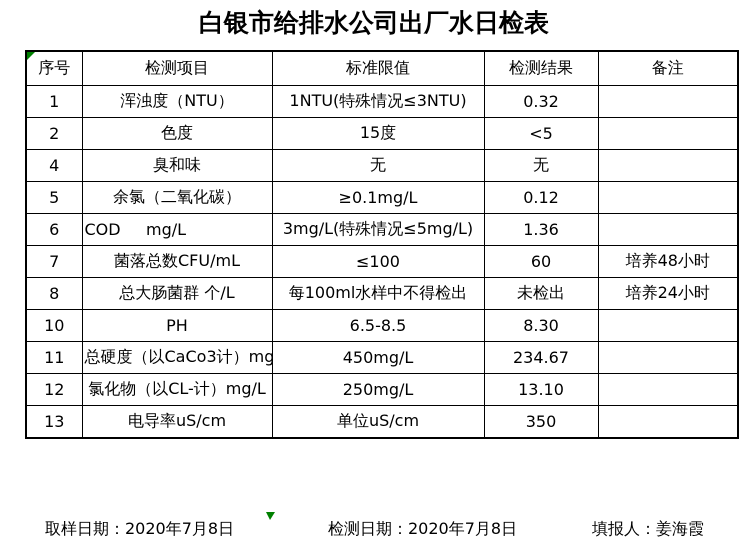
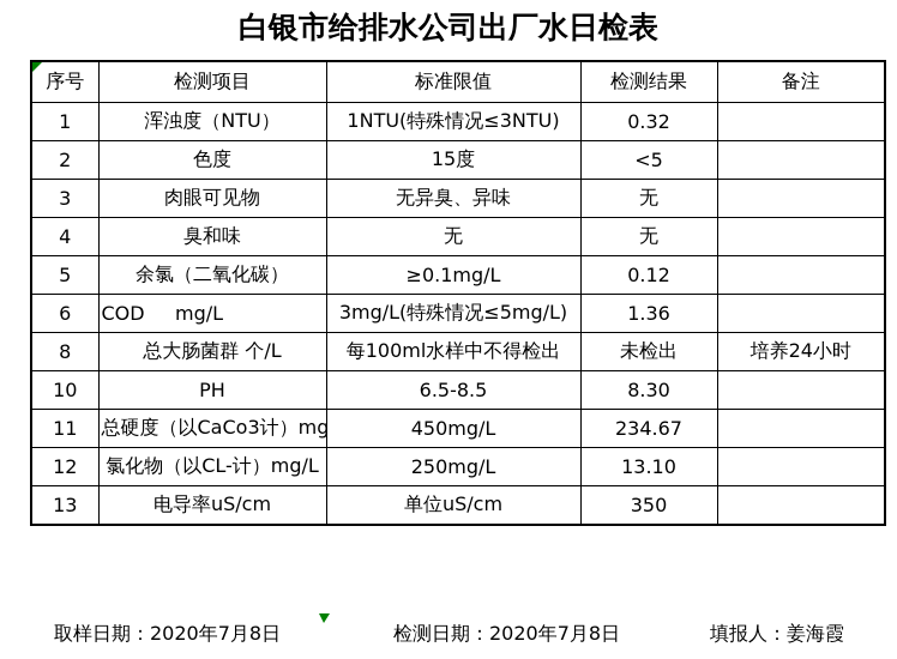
  白银市给排水公司出厂水日检表
  序号	检测项目	标准限值	检测结果	备注
  1	浑浊度（NTU）	1NTU(特殊情况≤3NTU)	0.32
  2	色度	15度	<5
+ 3	肉眼可见物	无异臭、异味	无
  4	臭和味	无	无
  5	余氯（二氧化碳）	≥0.1mg/L	0.12
  6	COD mg/L	3mg/L(特殊情况≤5mg/L)	1.36
- 7	菌落总数CFU/mL	≤100	60	培养48小时
  8	总大肠菌群 个/L	每100ml水样中不得检出	未检出	培养24小时
  10	PH	6.5-8.5	8.30
  11	总硬度（以CaCo3计）mg	450mg/L	234.67
  12	氯化物（以CL-计）mg/L	250mg/L	13.10
  13	电导率uS/cm	单位uS/cm	350
  取样日期：2020年7月8日
  检测日期：2020年7月8日
  填报人：姜海霞
